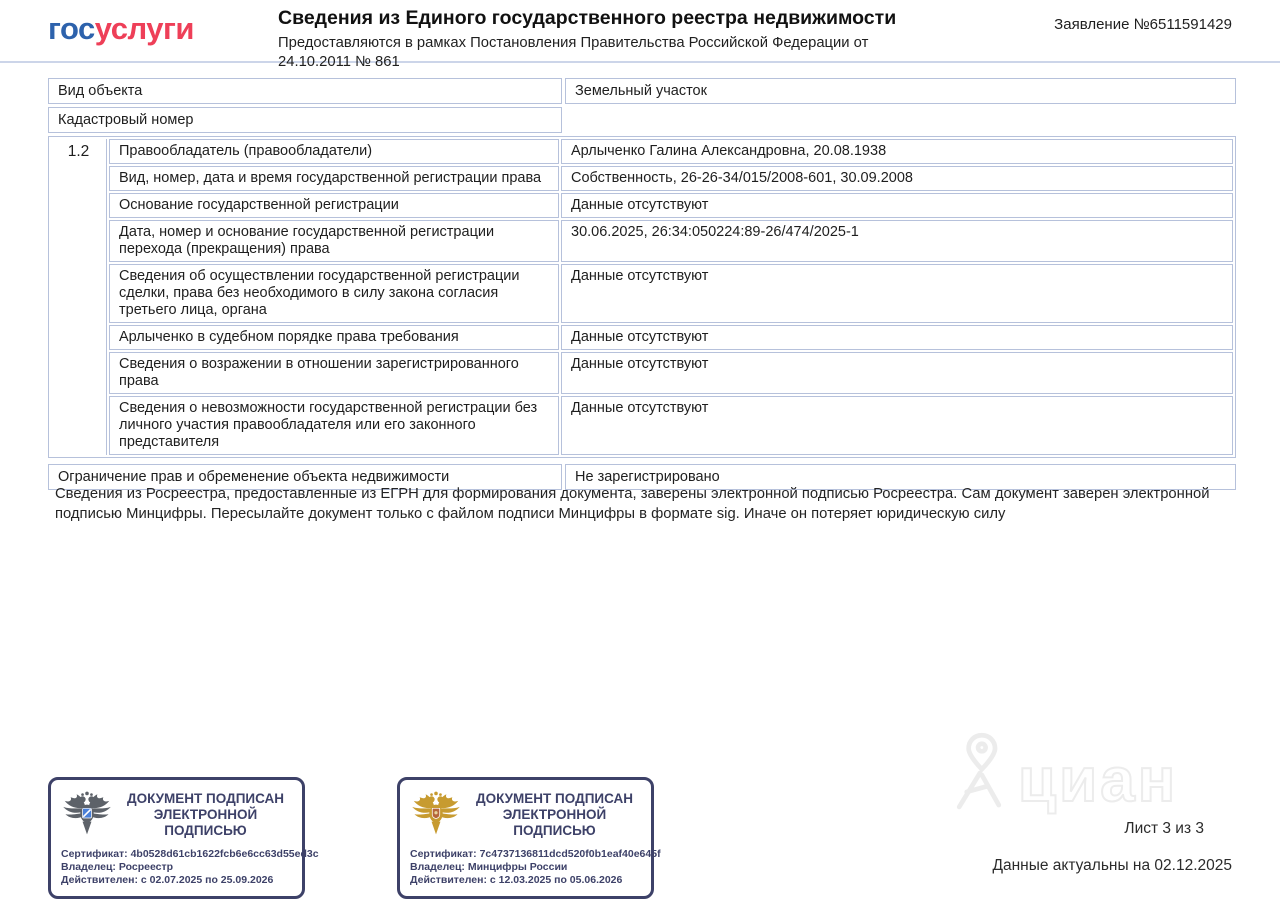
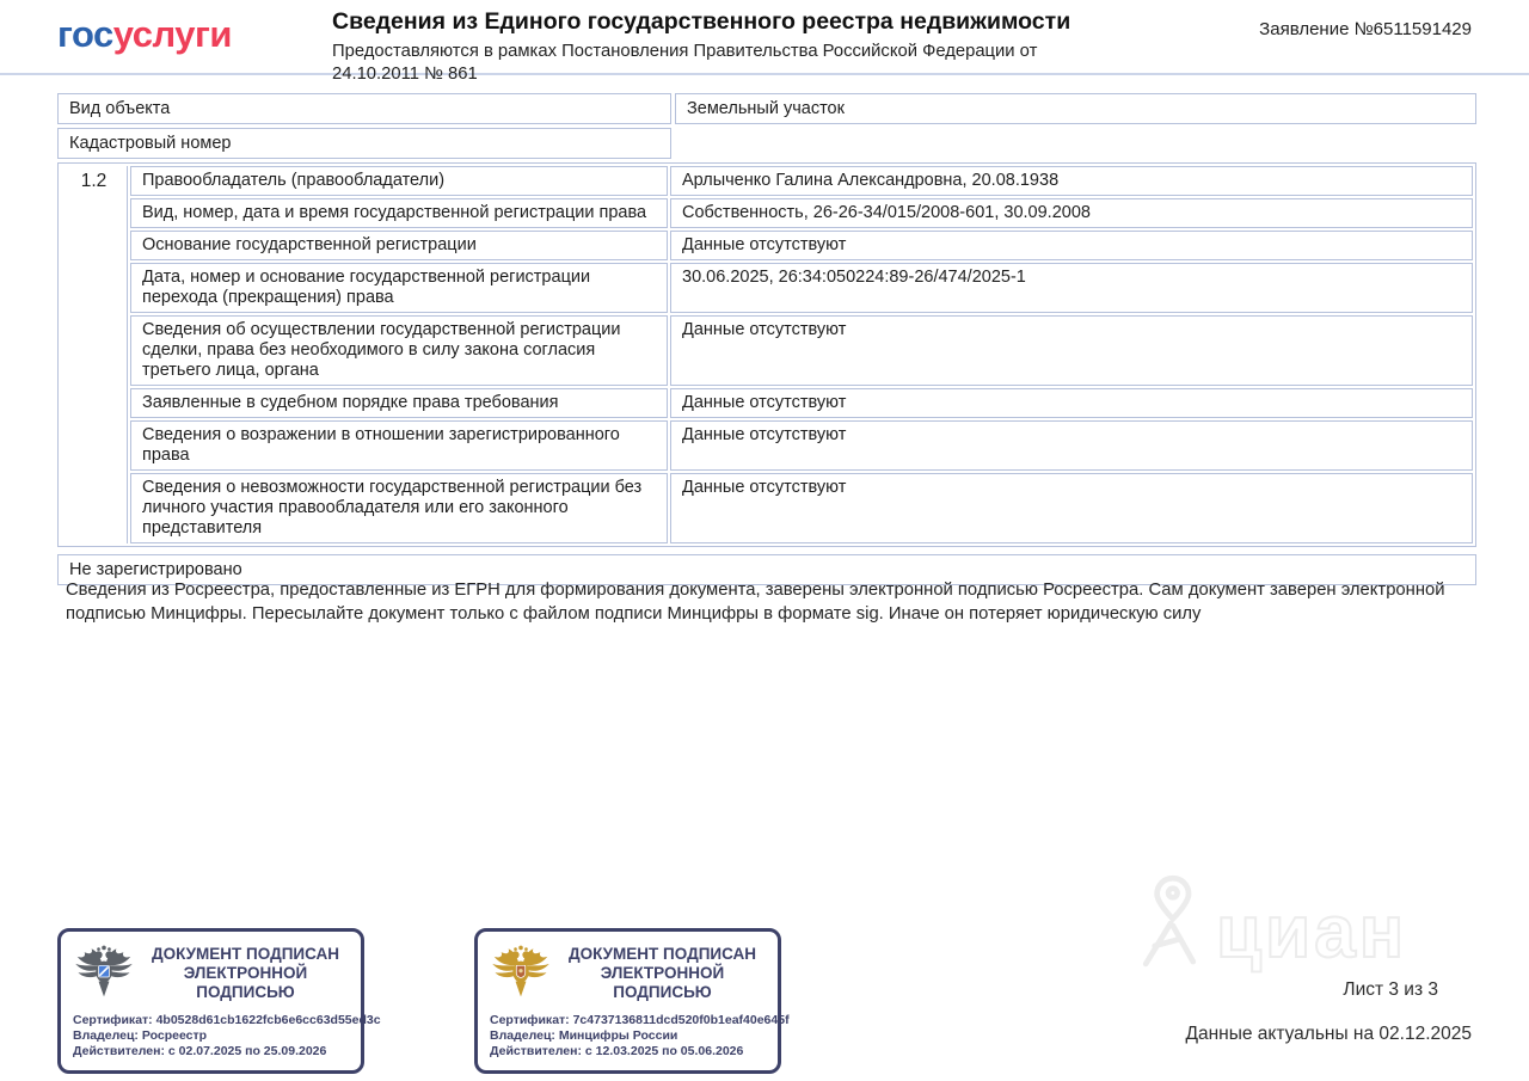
  госуслуги
  Сведения из Единого государственного реестра недвижимости
  Предоставляются в рамках Постановления Правительства Российской Федерации от 24.10.2011 № 861
  Заявление №6511591429
  Вид объекта
  Земельный участок
  Кадастровый номер
  1.2
  Правообладатель (правообладатели)
  Арлыченко Галина Александровна, 20.08.1938
  Вид, номер, дата и время государственной регистрации права
  Собственность, 26-26-34/015/2008-601, 30.09.2008
  Основание государственной регистрации
  Данные отсутствуют
  Дата, номер и основание государственной регистрации перехода (прекращения) права
  30.06.2025, 26:34:050224:89-26/474/2025-1
  Сведения об осуществлении государственной регистрации сделки, права без необходимого в силу закона согласия третьего лица, органа
  Данные отсутствуют
- Арлыченко в судебном порядке права требования
+ Заявленные в судебном порядке права требования
  Данные отсутствуют
  Сведения о возражении в отношении зарегистрированного права
  Данные отсутствуют
  Сведения о невозможности государственной регистрации без личного участия правообладателя или его законного представителя
  Данные отсутствуют
- Ограничение прав и обременение объекта недвижимости
  Не зарегистрировано
  Сведения из Росреестра, предоставленные из ЕГРН для формирования документа, заверены электронной подписью Росреестра. Сам документ заверен электронной подписью Минцифры. Пересылайте документ только с файлом подписи Минцифры в формате sig. Иначе он потеряет юридическую силу
  ДОКУМЕНТ ПОДПИСАН
  ЭЛЕКТРОННОЙ
  ПОДПИСЬЮ
  Сертификат: 4b0528d61cb1622fcb6e6cc63d55ed3c
  Владелец: Росреестр
  Действителен: с 02.07.2025 по 25.09.2026
  ДОКУМЕНТ ПОДПИСАН
  ЭЛЕКТРОННОЙ
  ПОДПИСЬЮ
  Сертификат: 7c4737136811dcd520f0b1eaf40e645f
  Владелец: Минцифры России
  Действителен: с 12.03.2025 по 05.06.2026
  Лист 3 из 3
  Данные актуальны на 02.12.2025
